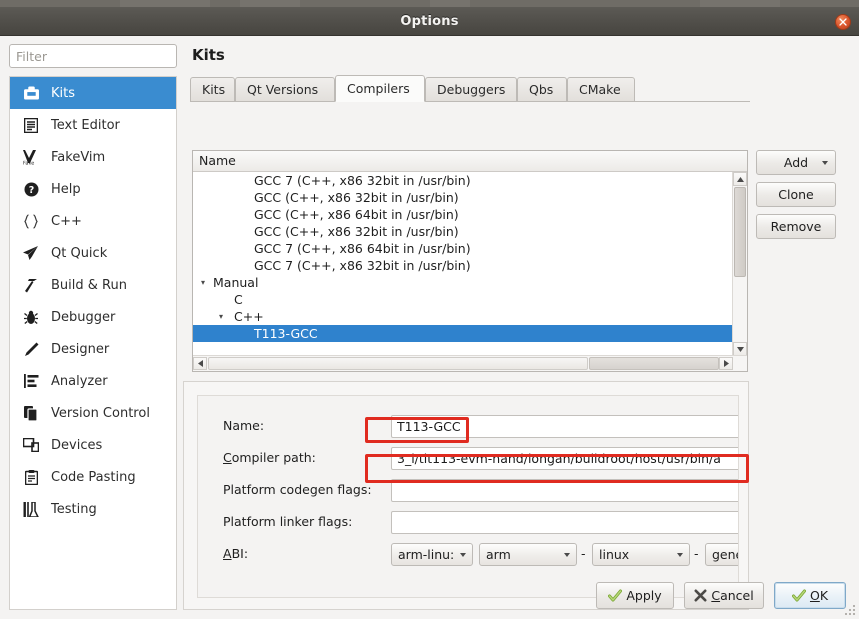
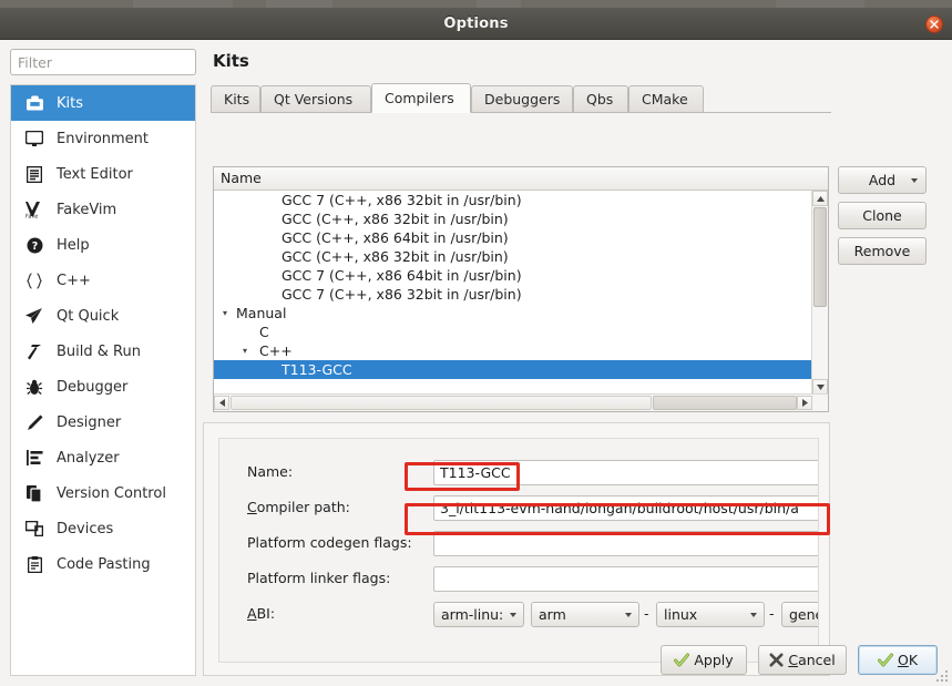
  Options
  Filter
  Kits
+ Environment
  Text Editor
  FakeVim
  ?
  Help
  C++
  Qt Quick
  Build & Run
  Debugger
  Designer
  Analyzer
  Version Control
  Devices
  Code Pasting
- Testing
  Kits
  Kits
  Qt Versions
  Compilers
  Debuggers
  Qbs
  CMake
  Name
  GCC 7 (C++, x86 32bit in /usr/bin)
  GCC (C++, x86 32bit in /usr/bin)
  GCC (C++, x86 64bit in /usr/bin)
  GCC (C++, x86 32bit in /usr/bin)
  GCC 7 (C++, x86 64bit in /usr/bin)
  GCC 7 (C++, x86 32bit in /usr/bin)
  ▾
  Manual
  C
  ▾
  C++
  T113-GCC
  Add
  Clone
  Remove
  Name:
  T113-GCC
  Compiler path:
  3_i/tlt113-evm-nand/longan/buildroot/host/usr/bin/a
  Platform codegen flags:
  Platform linker flags:
  ABI:
  arm-linu:
  arm
  -
  linux
  -
  Apply
  Cancel
  OK
